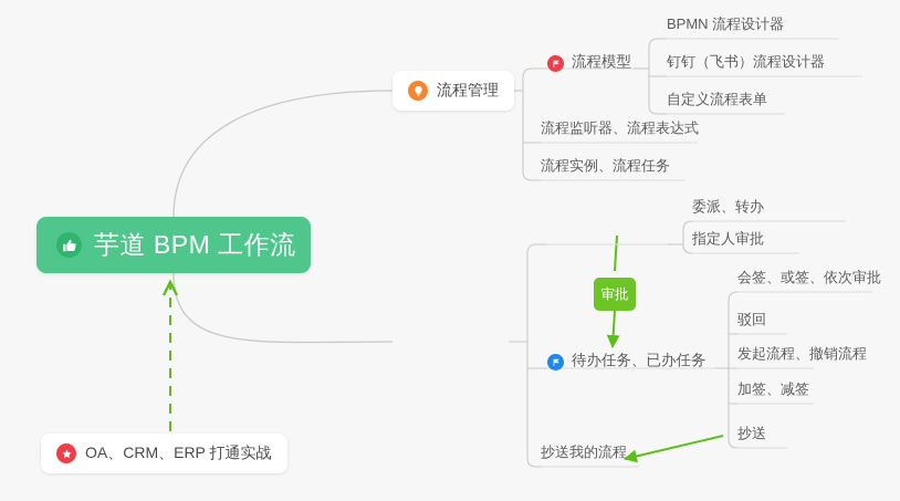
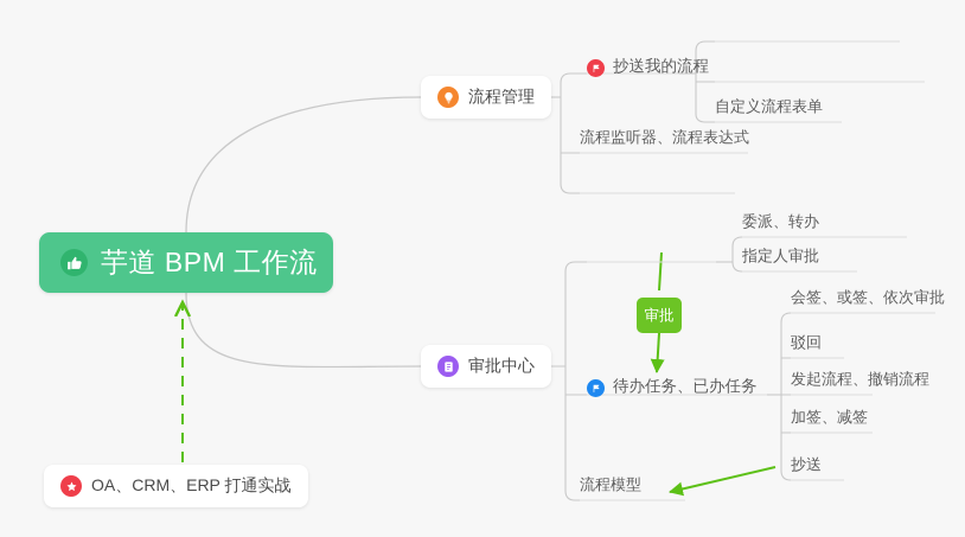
  芋道 BPM 工作流
  流程管理
+ 审批中心
- 流程模型
+ 抄送我的流程
- BPMN 流程设计器
- 钉钉（飞书）流程设计器
  自定义流程表单
  流程监听器、流程表达式
- 流程实例、流程任务
  委派、转办
  指定人审批
  待办任务、已办任务
  会签、或签、依次审批
  驳回
  发起流程、撤销流程
  加签、减签
  抄送
- 抄送我的流程
+ 流程模型
  审批
  OA、CRM、ERP 打通实战
